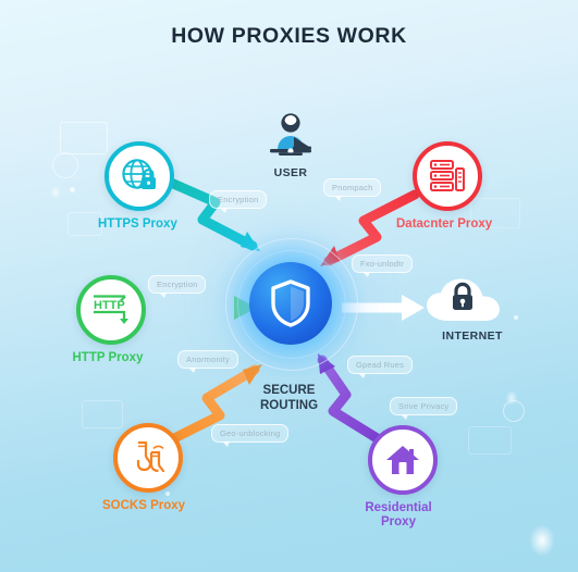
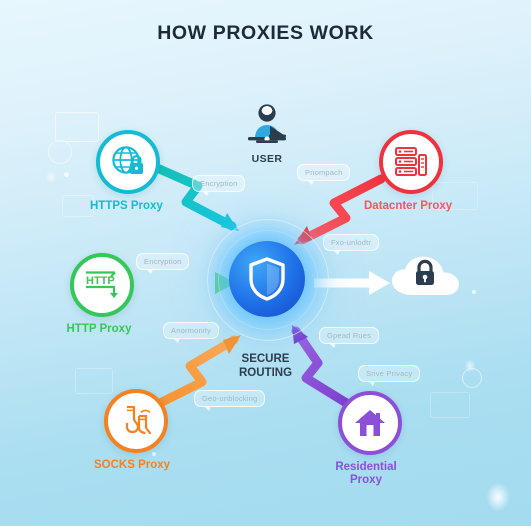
  HOW PROXIES WORK
  SECURE
  ROUTING
  USER
- INTERNET
  HTTPS Proxy
  HTTP
  HTTP Proxy
  SOCKS Proxy
  Datacnter Proxy
  Residential
  Proxy
  Encryption
  Pnompach
  Encryption
  Fxo-unlodtr
  Anormonity
  Gpead Rues
  Geo-unblocking
  Srive Privacy
